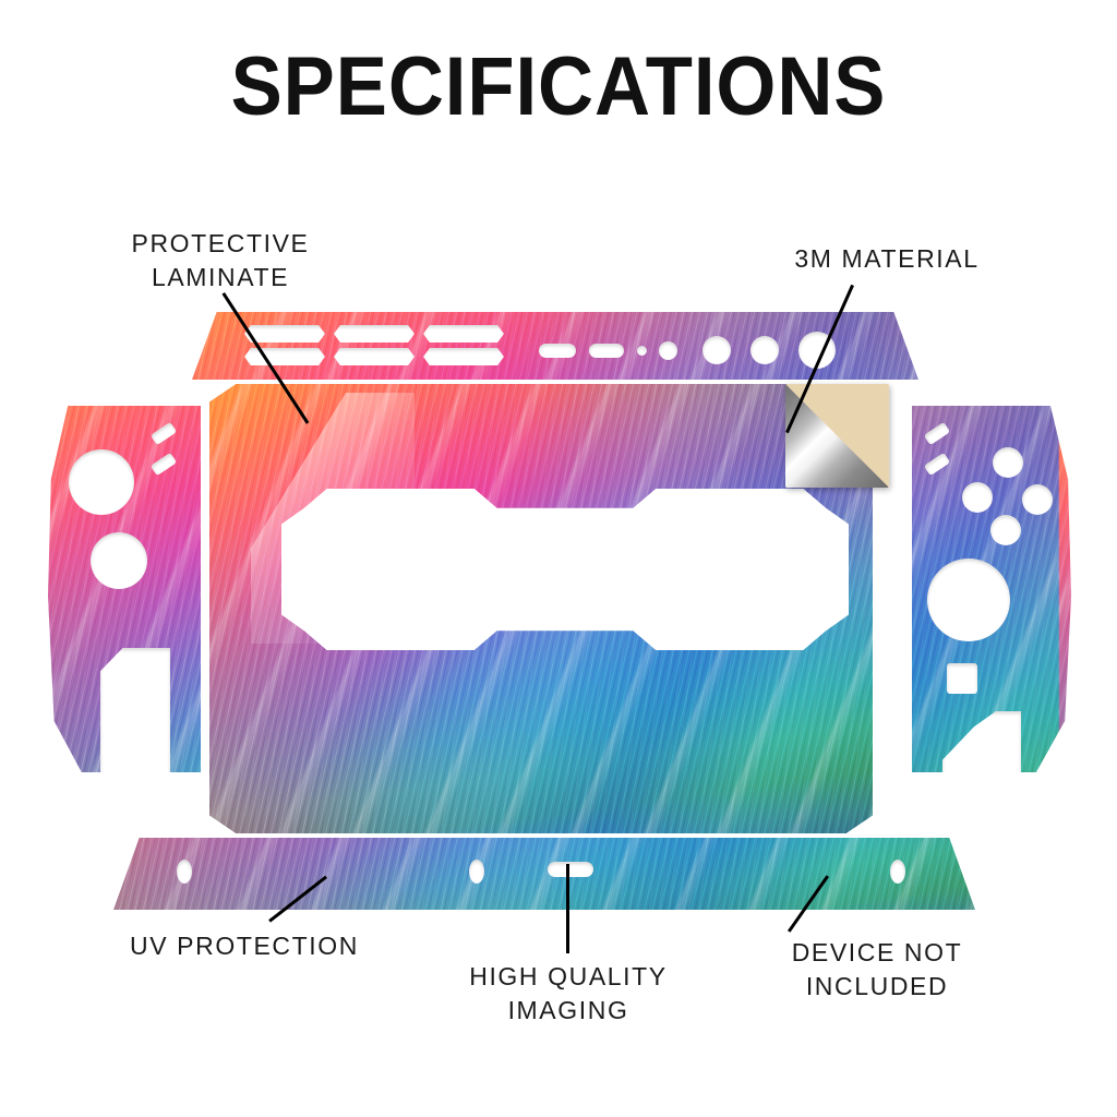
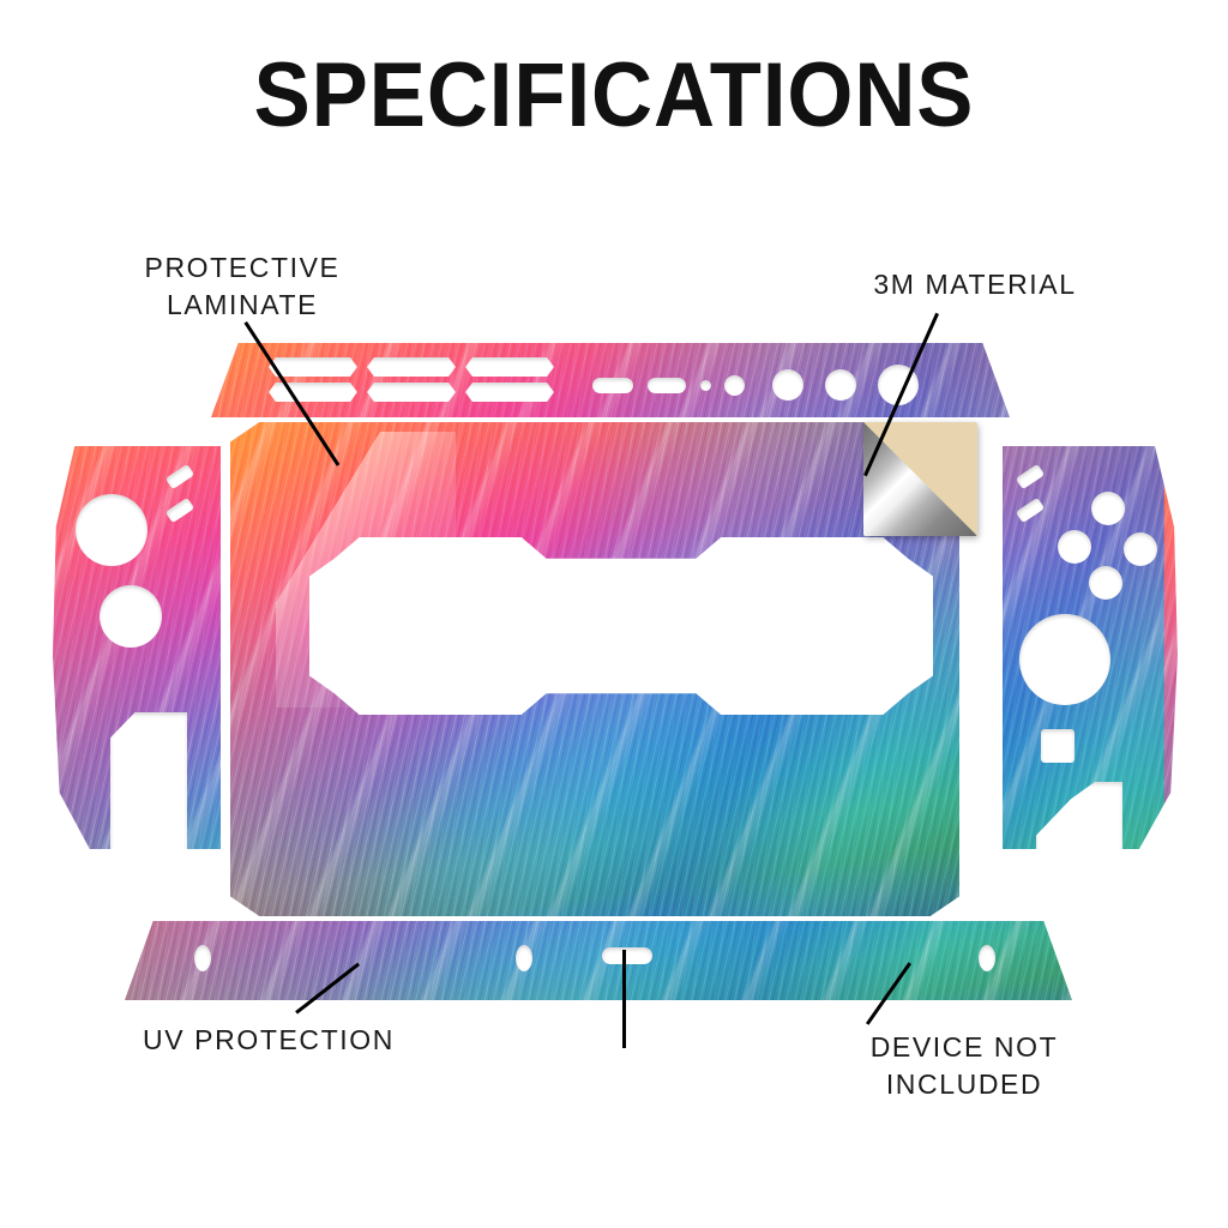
  SPECIFICATIONS
  PROTECTIVE
  LAMINATE
  3M MATERIAL
  UV PROTECTION
- HIGH QUALITY
- IMAGING
  DEVICE NOT
  INCLUDED
